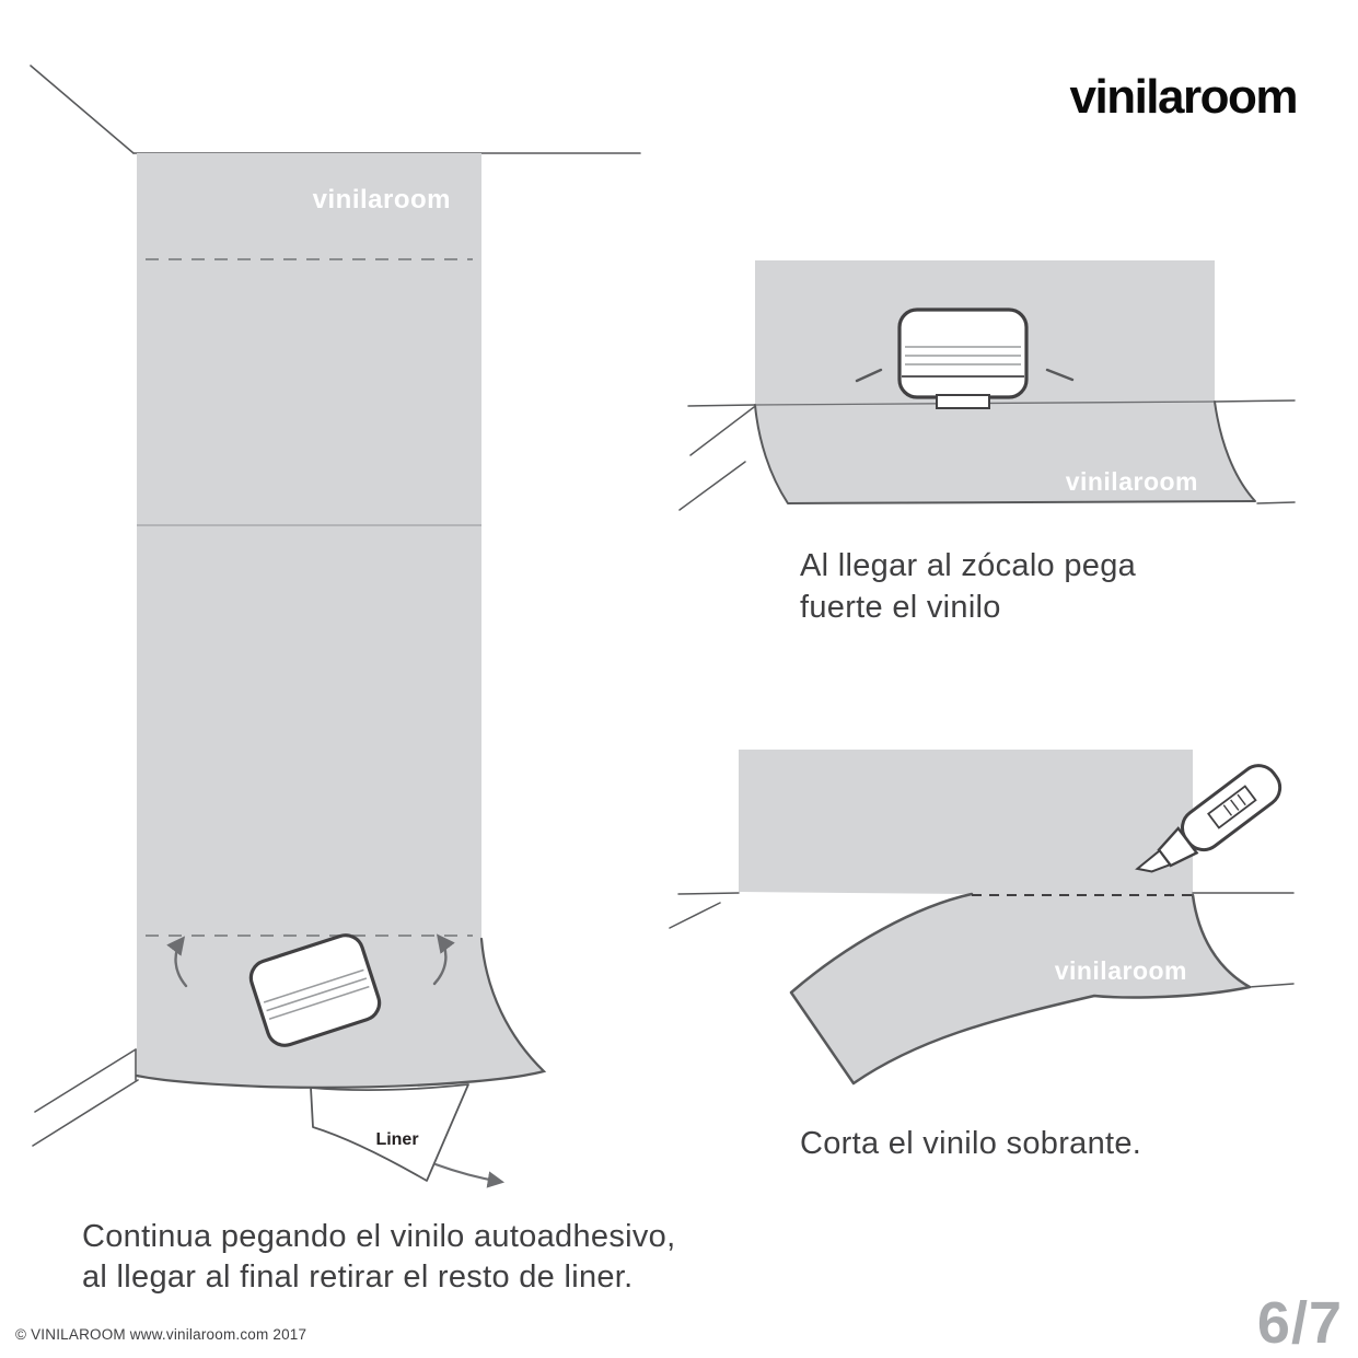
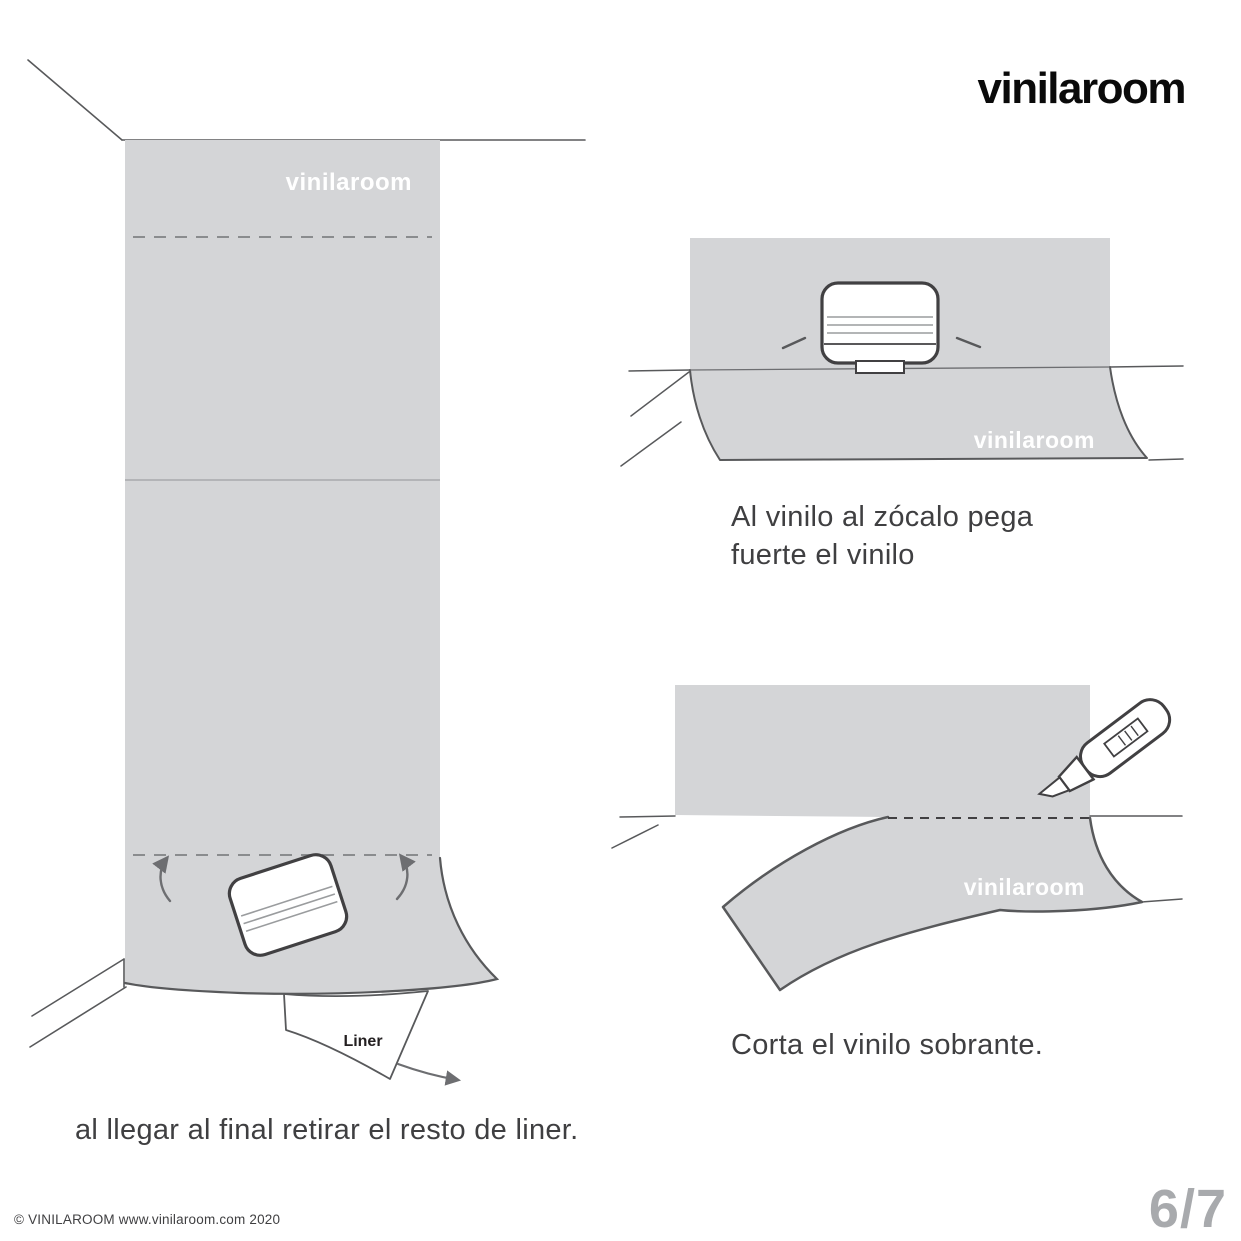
  vinilaroom
  vinilaroom
  Liner
  vinilaroom
  vinilaroom
- Al llegar al zócalo pega
+ Al vinilo al zócalo pega
  fuerte el vinilo
  Corta el vinilo sobrante.
- Continua pegando el vinilo autoadhesivo,
  al llegar al final retirar el resto de liner.
- © VINILAROOM www.vinilaroom.com 2017
+ © VINILAROOM www.vinilaroom.com 2020
  6/7
